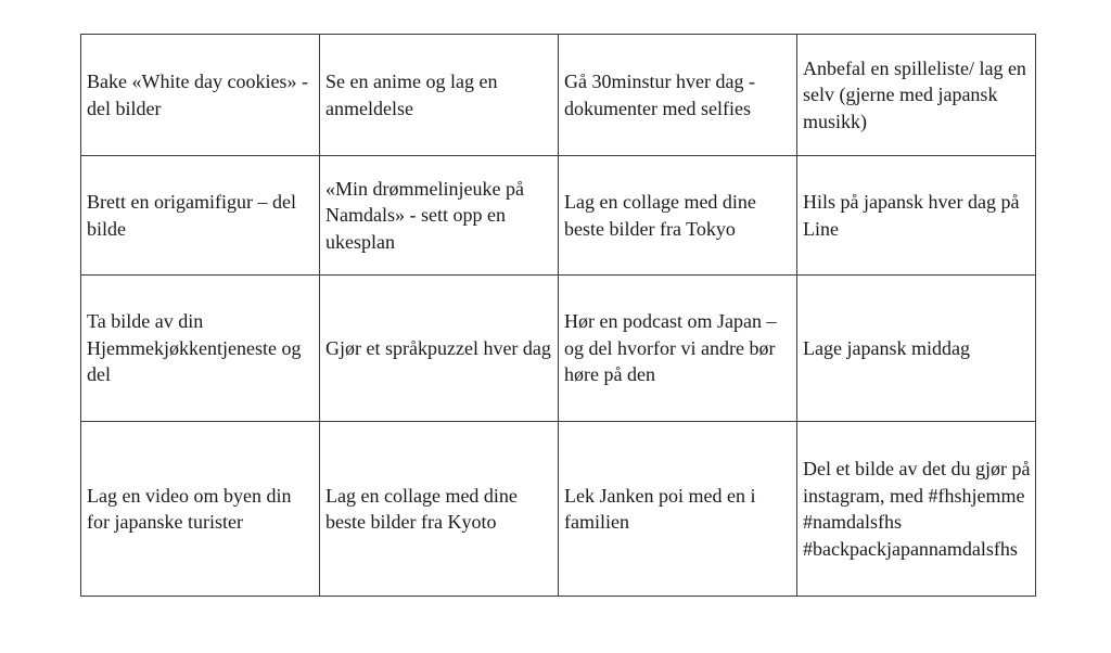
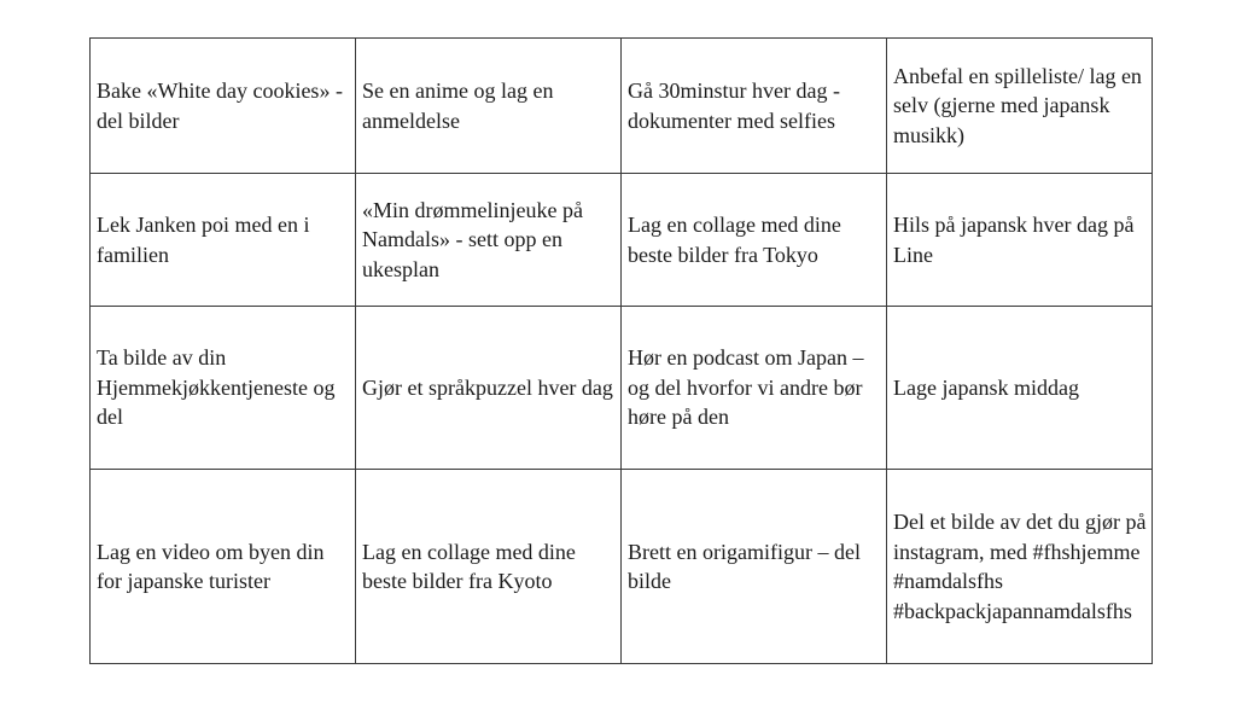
  Bake «White day cookies» - del bilder	Se en anime og lag en anmeldelse	Gå 30minstur hver dag - dokumenter med selfies	Anbefal en spilleliste/ lag en selv (gjerne med japansk musikk)
- Brett en origamifigur – del bilde	«Min drømmelinjeuke på Namdals» - sett opp en ukesplan	Lag en collage med dine beste bilder fra Tokyo	Hils på japansk hver dag på Line
+ Lek Janken poi med en i familien	«Min drømmelinjeuke på Namdals» - sett opp en ukesplan	Lag en collage med dine beste bilder fra Tokyo	Hils på japansk hver dag på Line
  Ta bilde av din Hjemmekjøkkentjeneste og del	Gjør et språkpuzzel hver dag	Hør en podcast om Japan – og del hvorfor vi andre bør høre på den	Lage japansk middag
- Lag en video om byen din for japanske turister	Lag en collage med dine beste bilder fra Kyoto	Lek Janken poi med en i familien	Del et bilde av det du gjør på instagram, med #fhshjemme #namdalsfhs #backpackjapannamdalsfhs
+ Lag en video om byen din for japanske turister	Lag en collage med dine beste bilder fra Kyoto	Brett en origamifigur – del bilde	Del et bilde av det du gjør på instagram, med #fhshjemme #namdalsfhs #backpackjapannamdalsfhs
